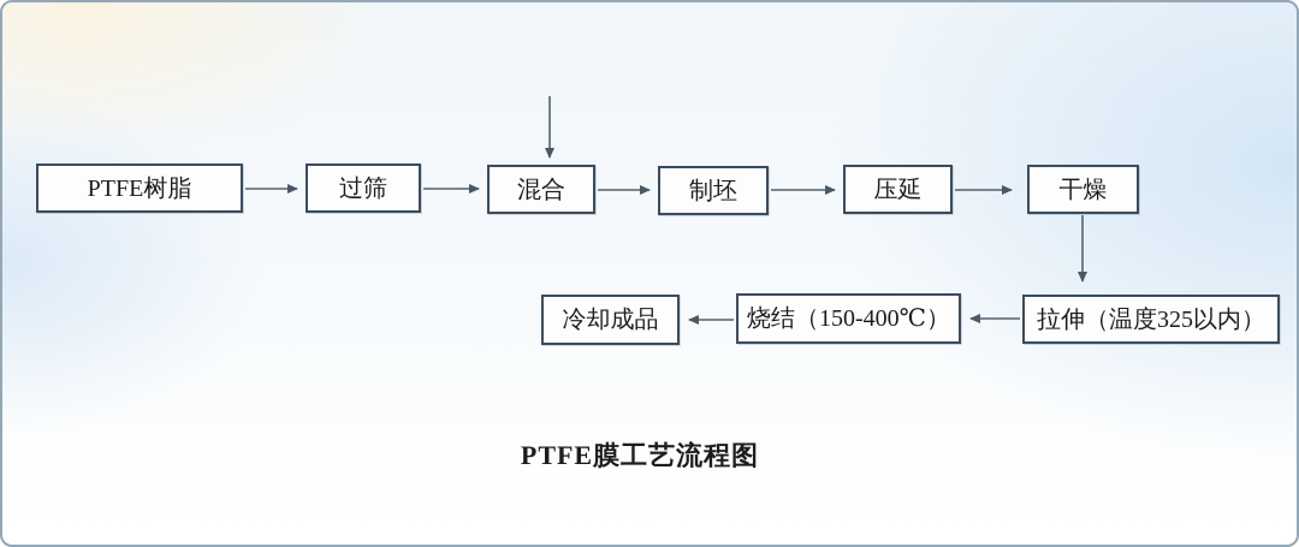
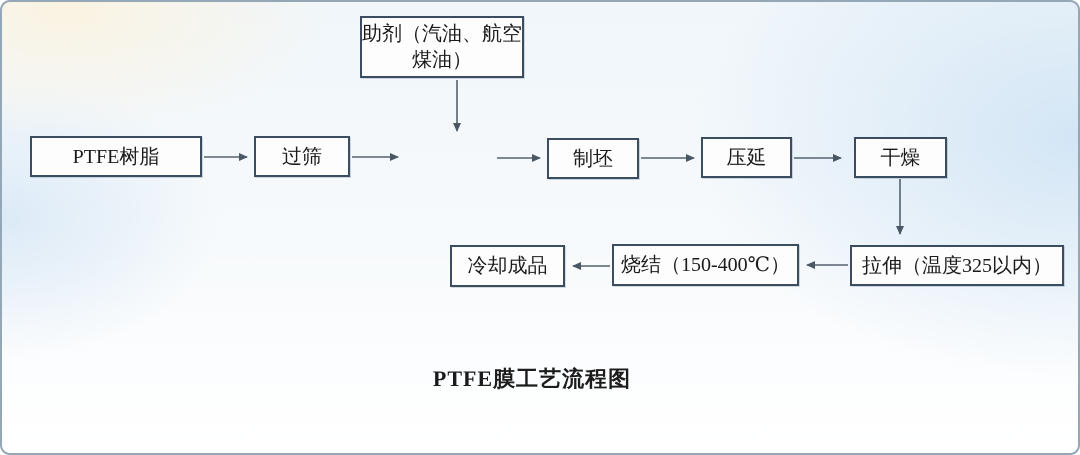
+ 助剂（汽油、航空煤油）
  PTFE树脂
  过筛
- 混合
  制坯
  压延
  干燥
  拉伸（温度325以内）
  烧结（150-400℃）
  冷却成品
  PTFE膜工艺流程图
